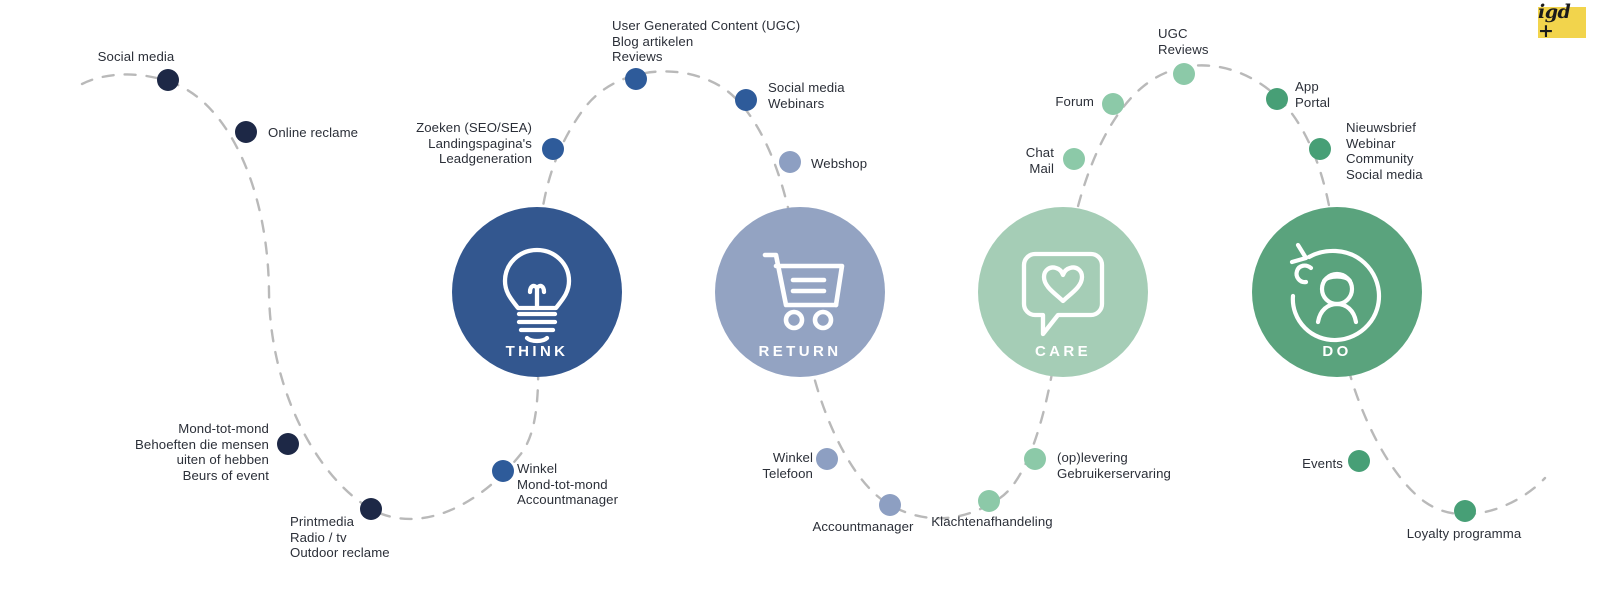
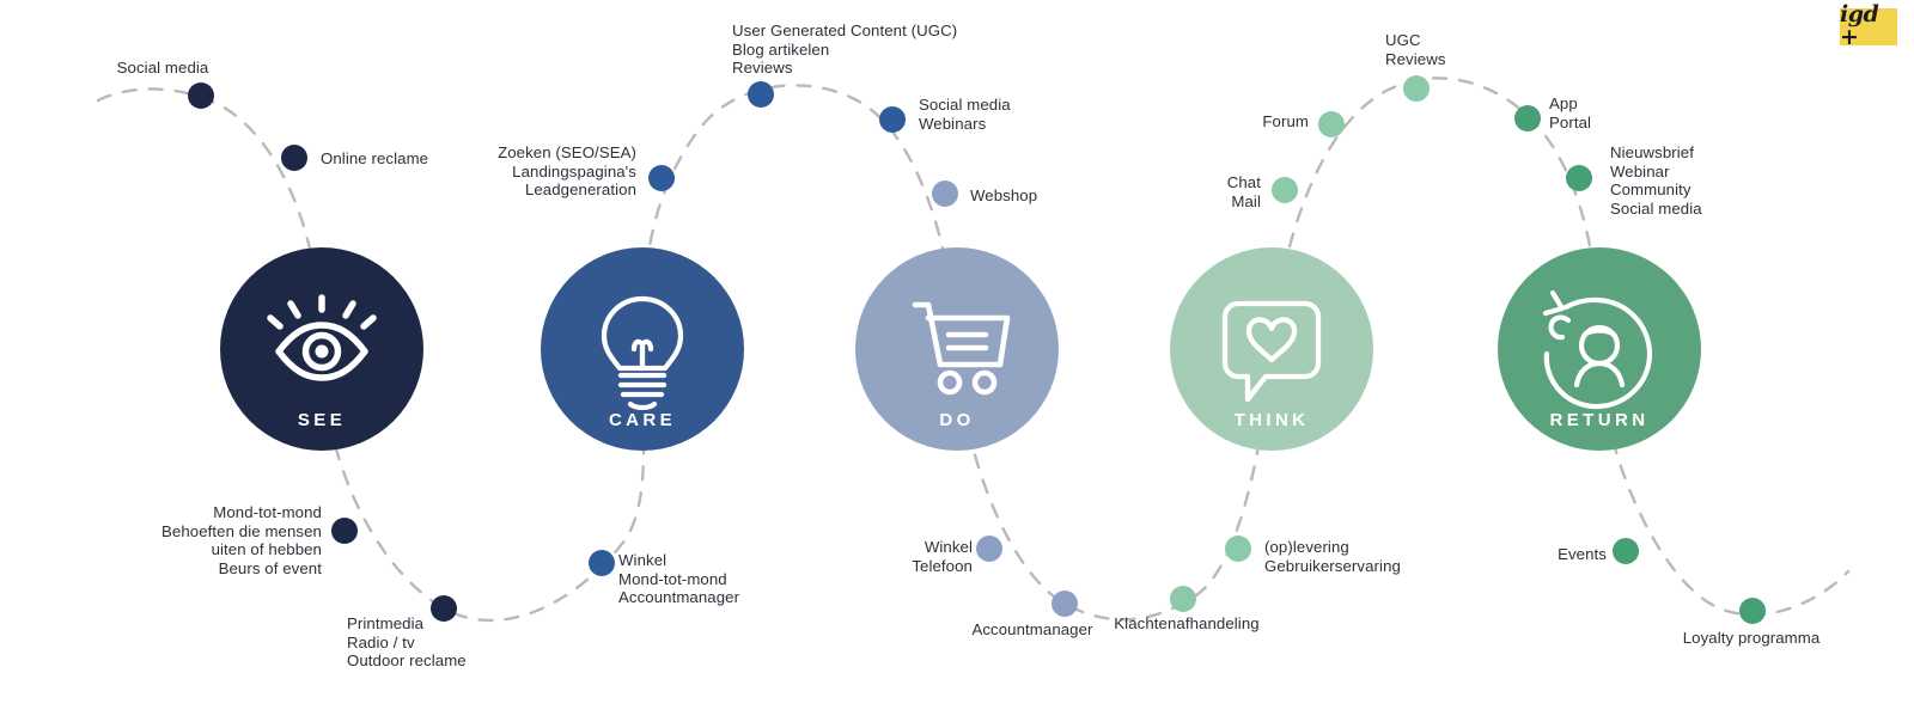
+ SEE
- THINK
+ CARE
- RETURN
+ DO
- CARE
+ THINK
- DO
+ RETURN
  Social media
  Online reclame
  Mond-tot-mond
  Behoeften die mensen
  uiten of hebben
  Beurs of event
  Printmedia
  Radio / tv
  Outdoor reclame
  Zoeken (SEO/SEA)
  Landingspagina's
  Leadgeneration
  User Generated Content (UGC)
  Blog artikelen
  Reviews
  Social media
  Webinars
  Winkel
  Mond-tot-mond
  Accountmanager
  Webshop
  Winkel
  Telefoon
  Accountmanager
  Chat
  Mail
  Forum
  UGC
  Reviews
  Klachtenafhandeling
  (op)levering
  Gebruikerservaring
  App
  Portal
  Nieuwsbrief
  Webinar
  Community
  Social media
  Events
  Loyalty programma
  igd +
